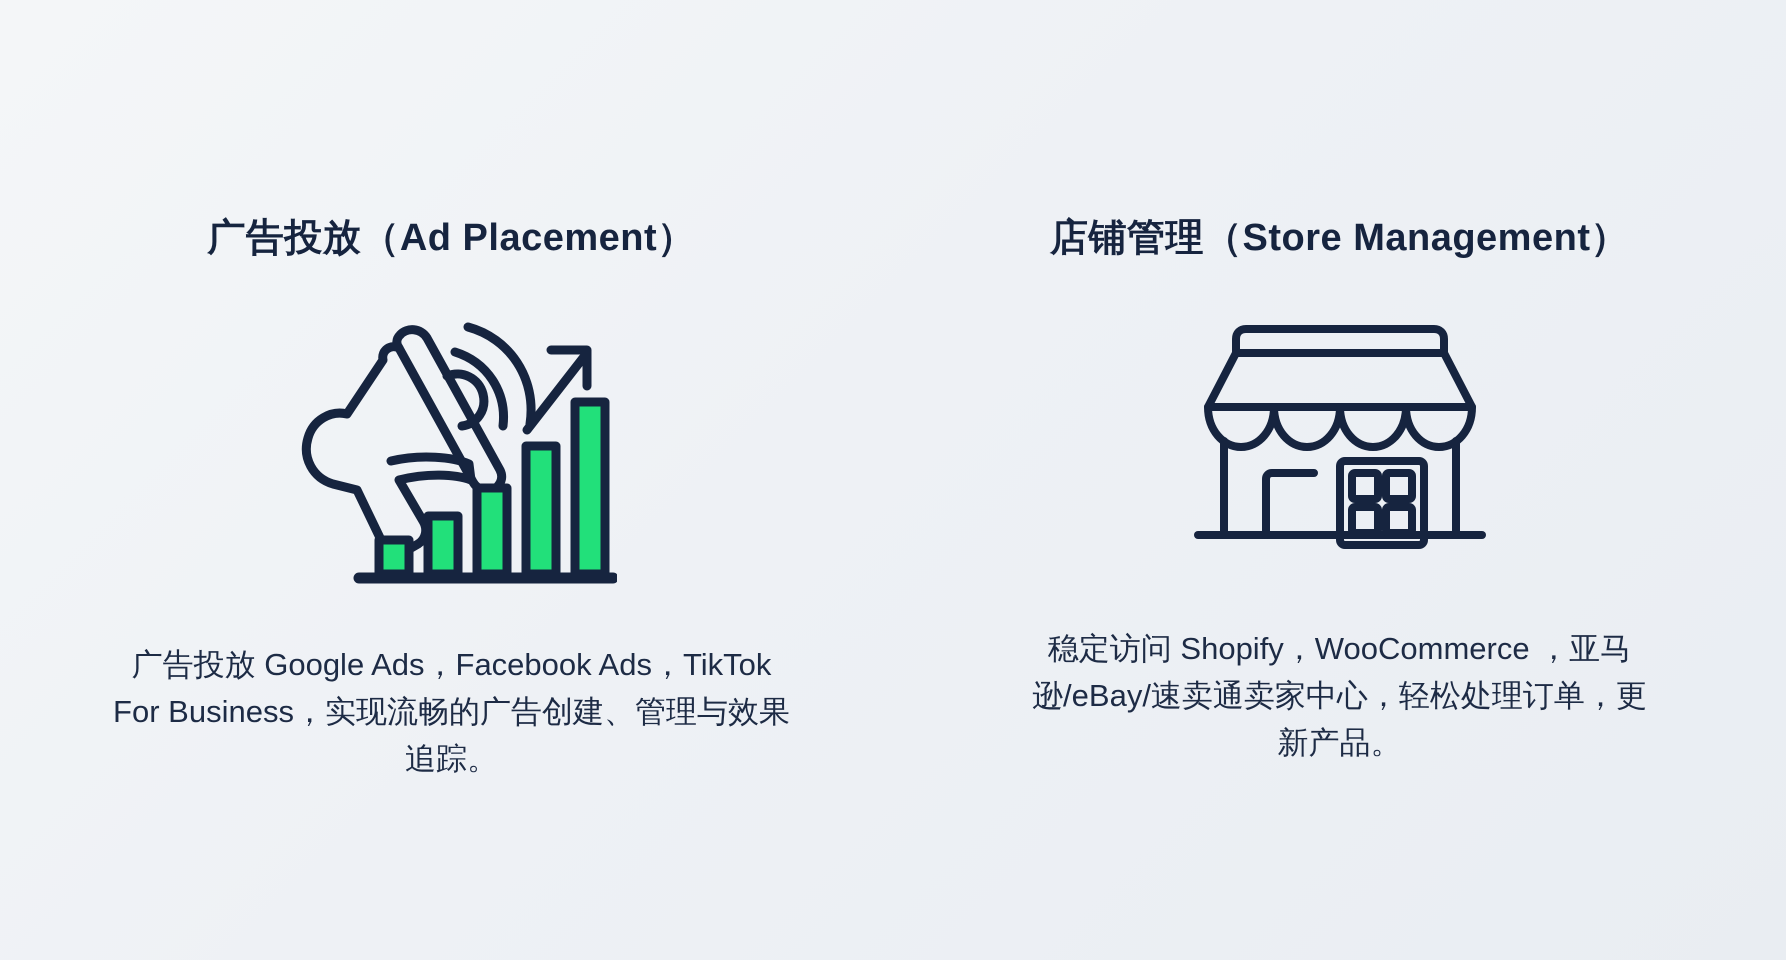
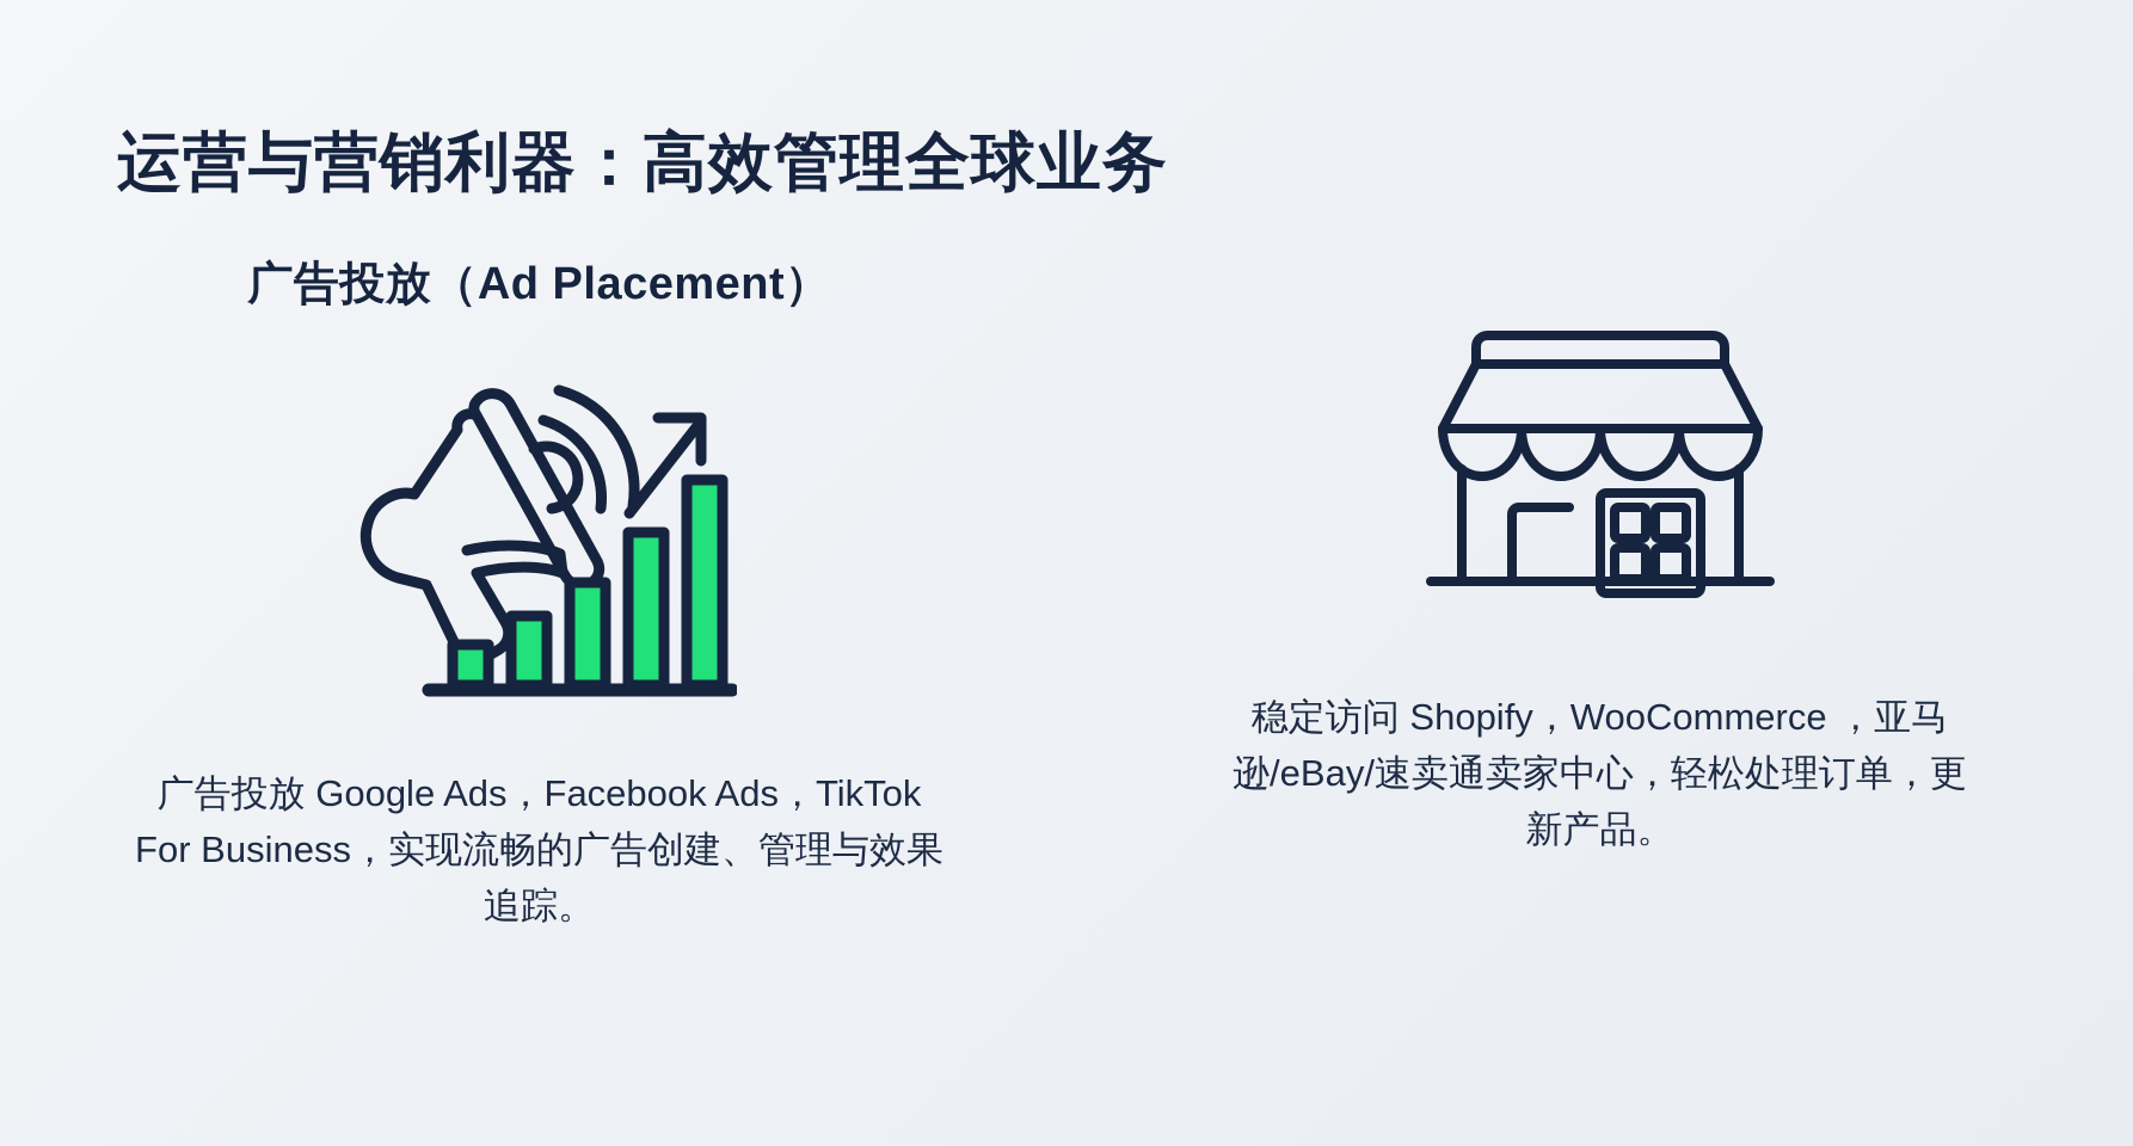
+ 运营与营销利器：高效管理全球业务
  广告投放（Ad Placement）
  广告投放 Google Ads，Facebook Ads，TikTok For Business，实现流畅的广告创建、管理与效果追踪。
- 店铺管理（Store Management）
  稳定访问 Shopify，WooCommerce ，亚马逊/eBay/速卖通卖家中心，轻松处理订单，更新产品。
